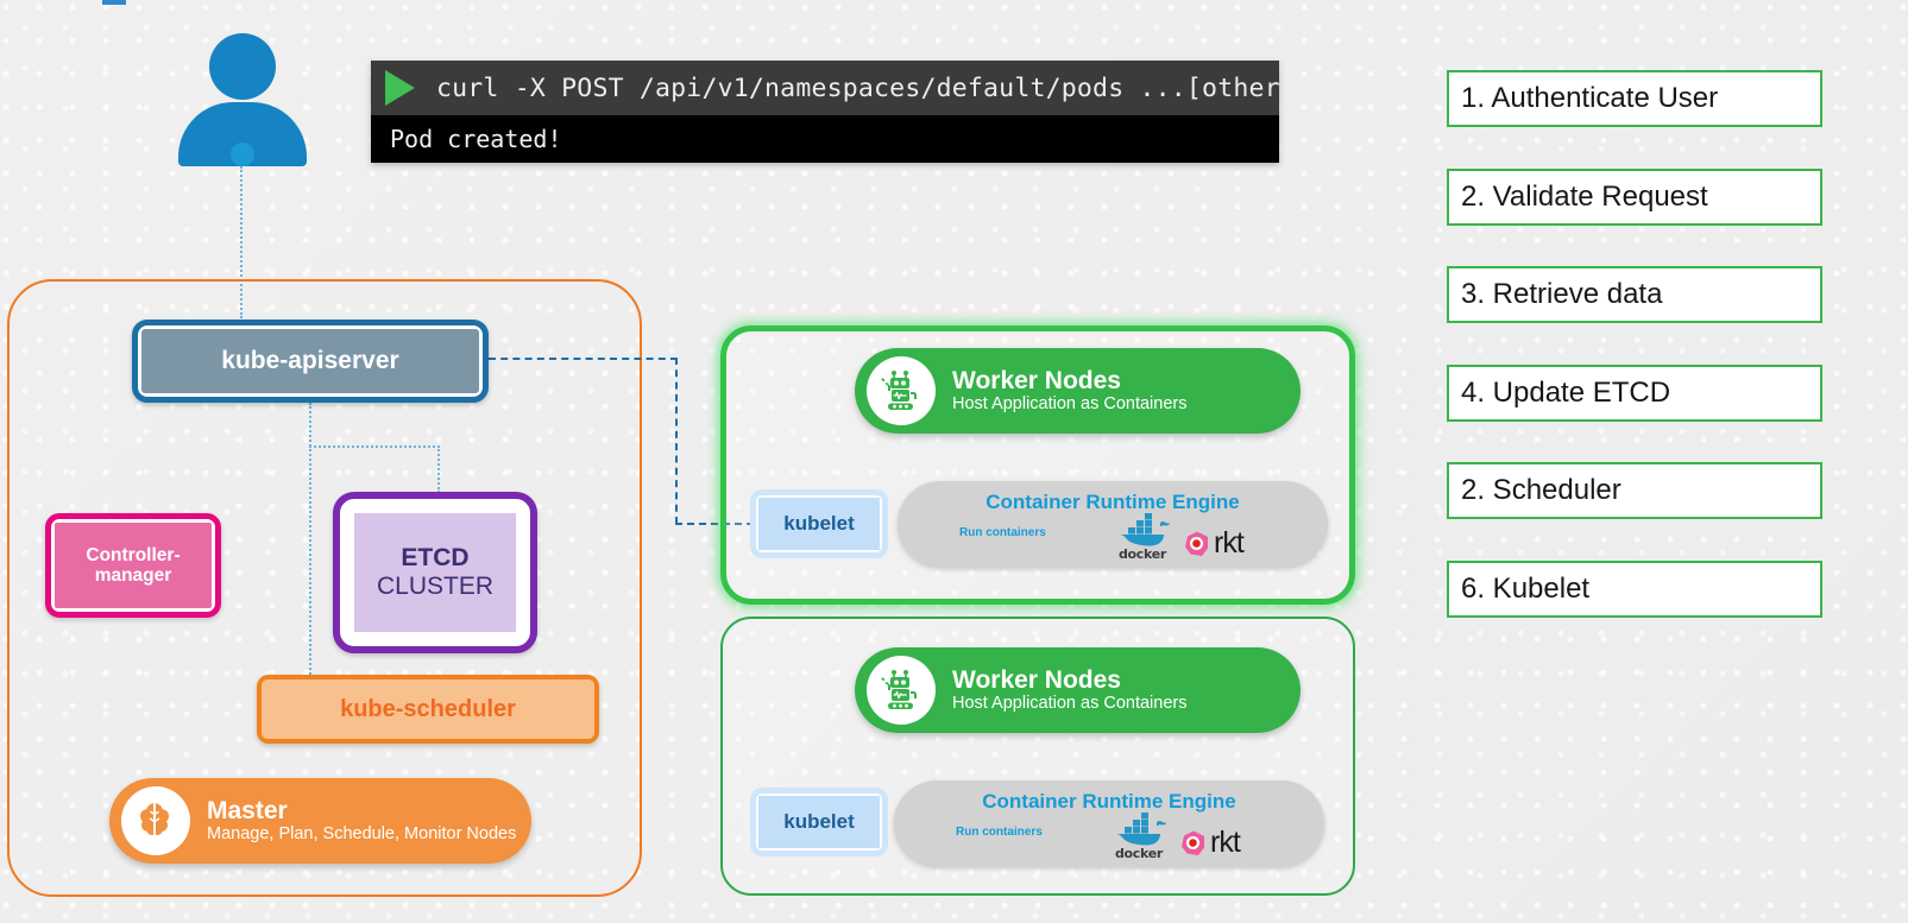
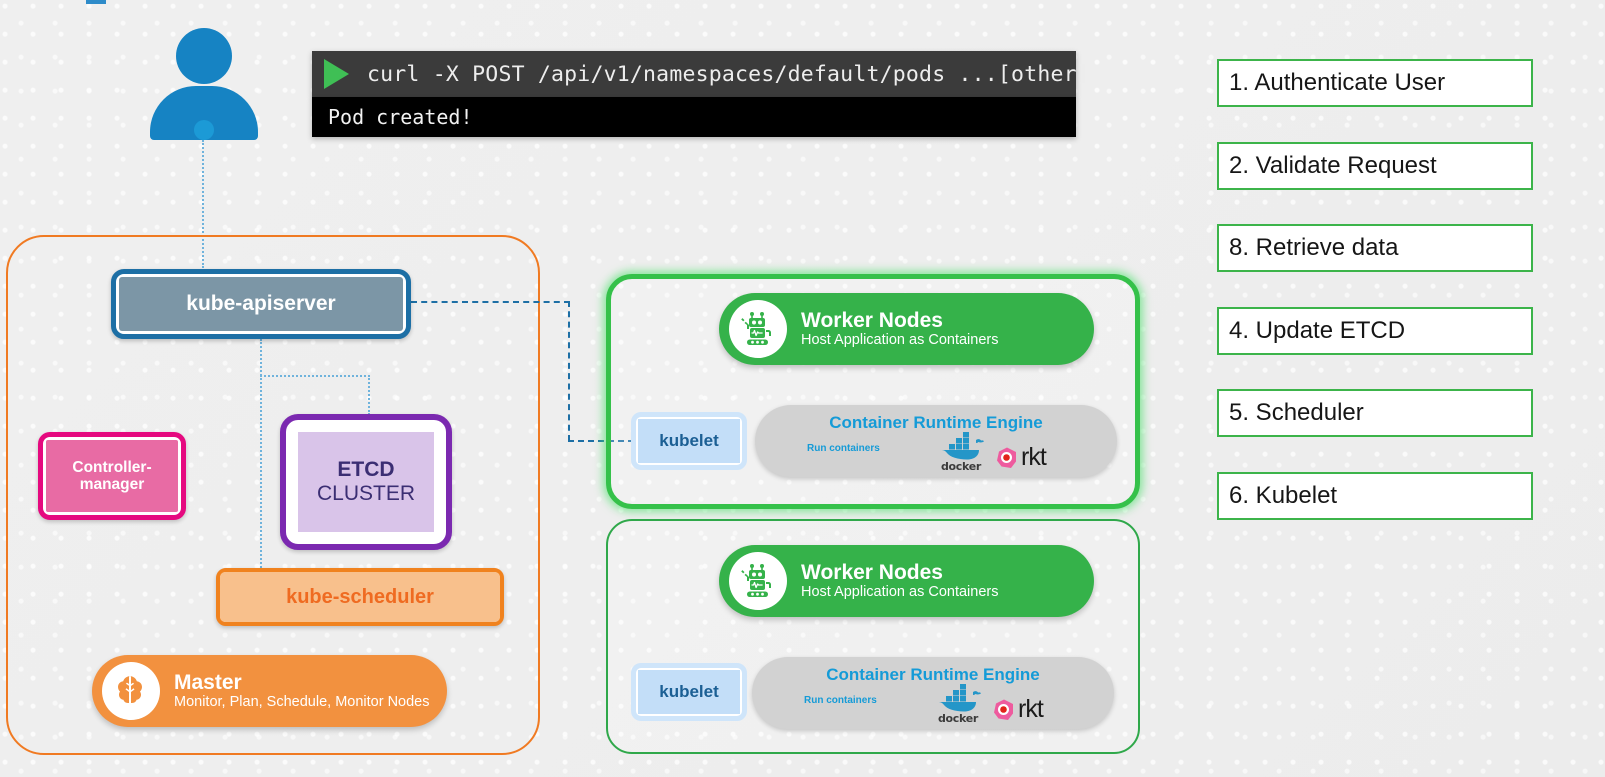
  curl -X POST /api/v1/namespaces/default/pods ...[other]
  Pod created!
  kube-apiserver
  Controller-
  manager
  ETCD
  CLUSTER
  kube-scheduler
  Master
- Manage, Plan, Schedule, Monitor Nodes
+ Monitor, Plan, Schedule, Monitor Nodes
  Worker Nodes
  Host Application as Containers
  kubelet
  Container Runtime Engine
  Run containers
  docker
  rkt
  Worker Nodes
  Host Application as Containers
  kubelet
  Container Runtime Engine
  Run containers
  docker
  rkt
  1. Authenticate User
  2. Validate Request
- 3. Retrieve data
+ 8. Retrieve data
  4. Update ETCD
- 2. Scheduler
+ 5. Scheduler
  6. Kubelet
